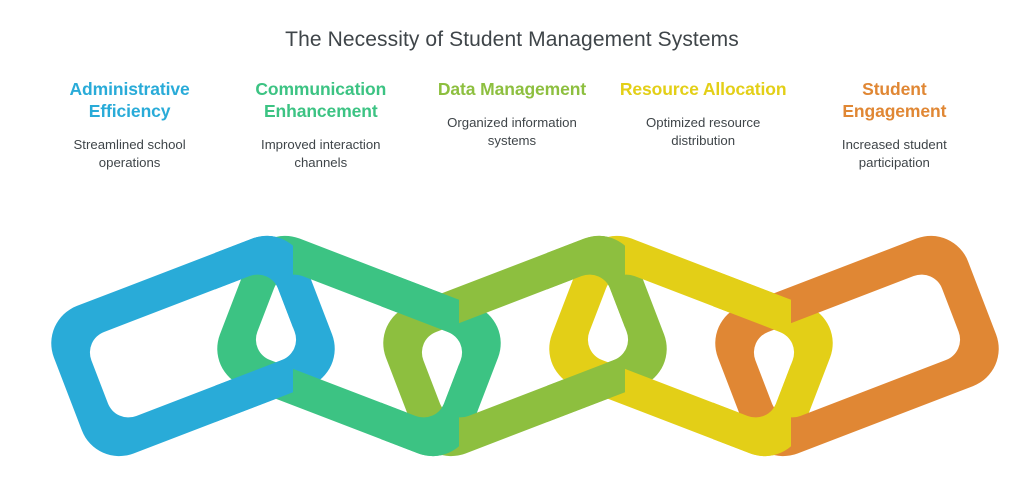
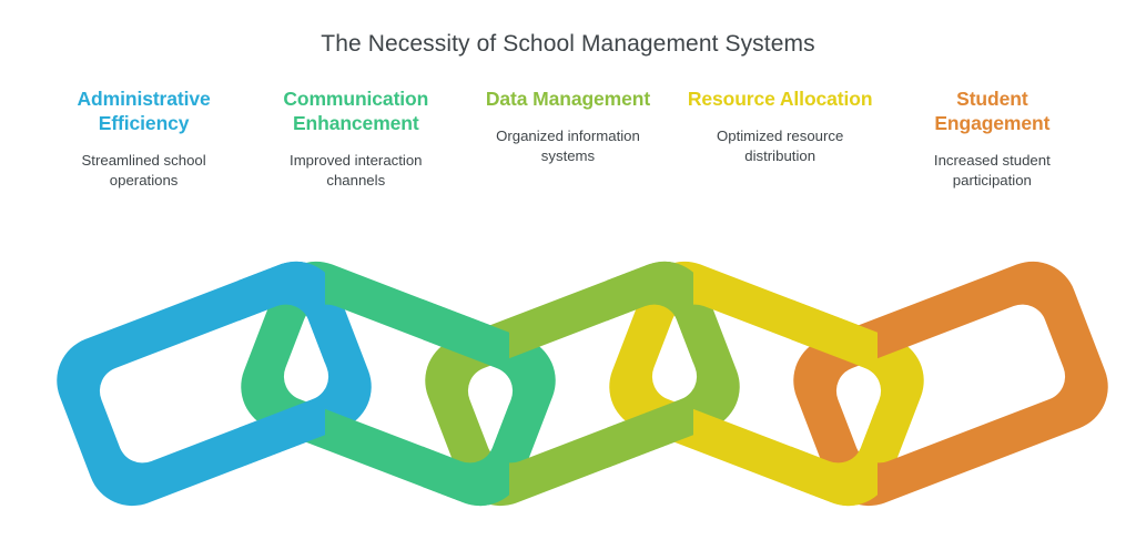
- The Necessity of Student Management Systems
+ The Necessity of School Management Systems
  Administrative Efficiency
  Streamlined school operations
  Communication Enhancement
  Improved interaction channels
  Data Management
  Organized information systems
  Resource Allocation
  Optimized resource distribution
  Student Engagement
  Increased student participation
